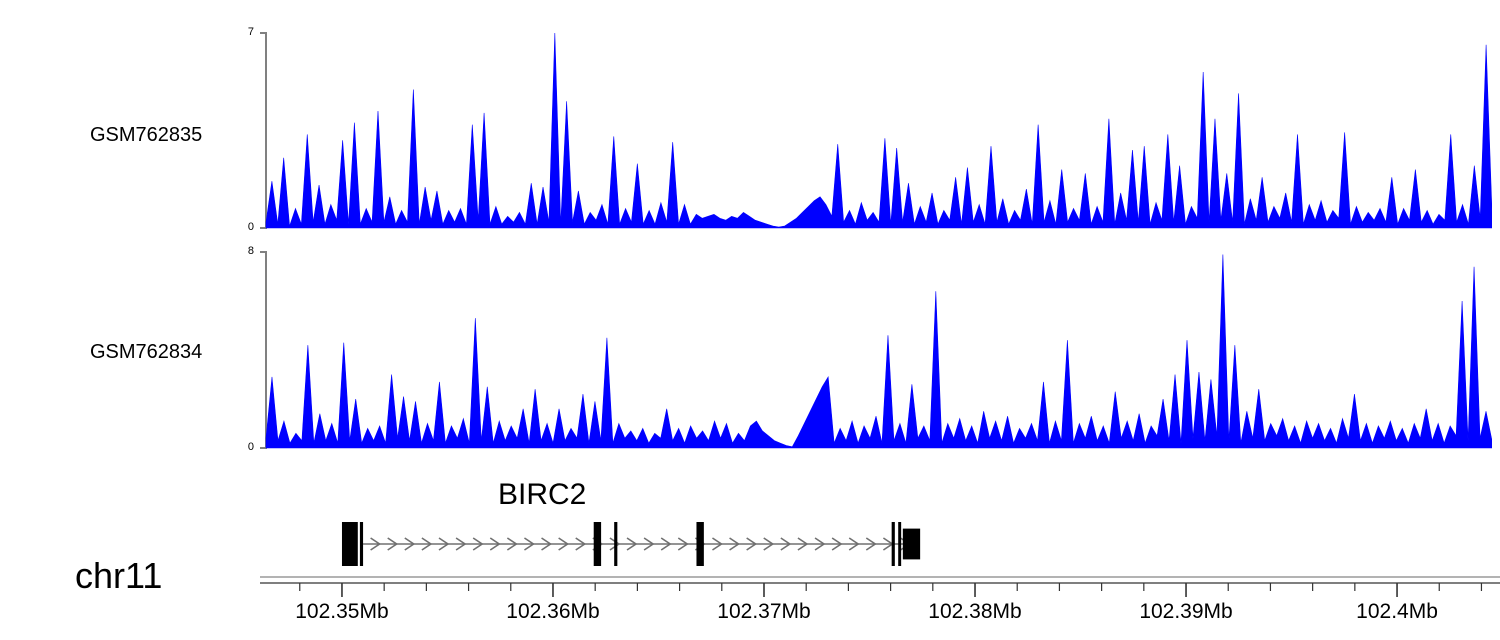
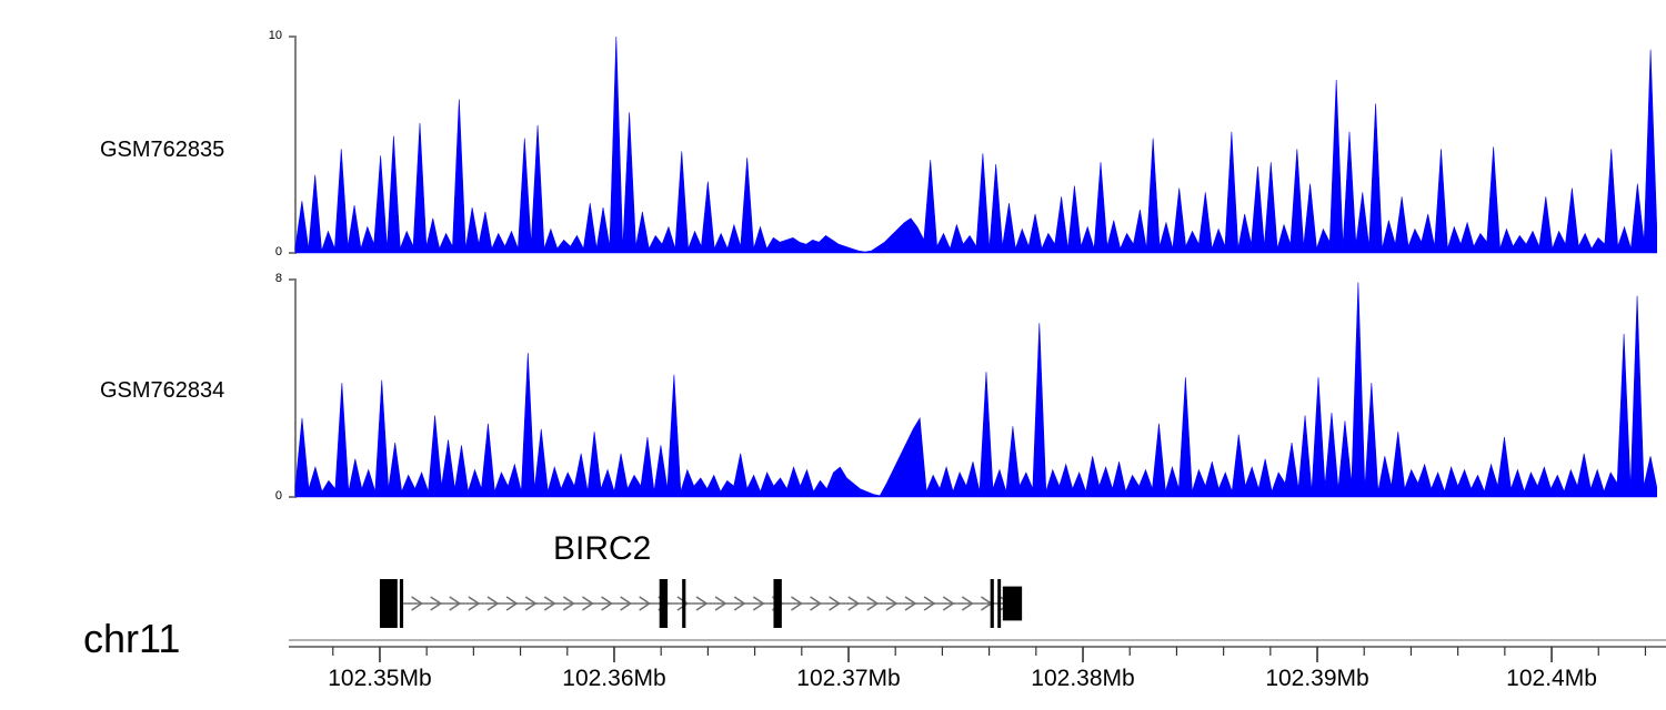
  GSM762835
  GSM762834
- 7
+ 10
  0
  8
  0
  BIRC2
  chr11
  102.35Mb
  102.36Mb
  102.37Mb
  102.38Mb
  102.39Mb
  102.4Mb
